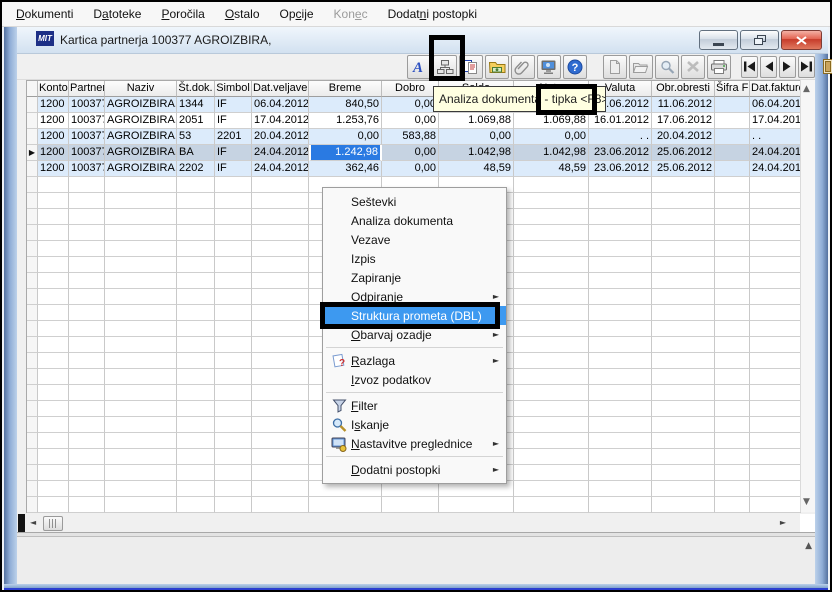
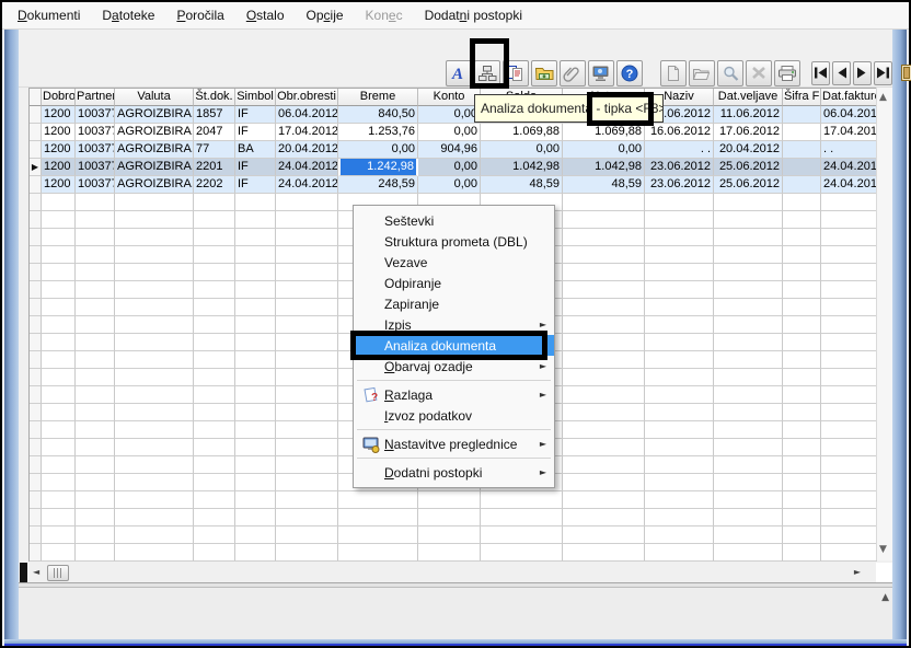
  Dokumenti
  Datoteke
  Poročila
  Ostalo
  Opcije
  Konec
  Dodatni postopki
- MIT
- Kartica partnerja 100377 AGROIZBIRA,
  A
  ?
- Konto
+ Dobro
  Partne
- Naziv
+ Valuta
  Št.dok.
  Simbol
- Dat.veljave
+ Obr.obresti
  Breme
- Dobro
+ Konto
- Valuta
+ Naziv
- Obr.obresti
+ Dat.veljave
  Šifra F
  Dat.faktur
  1200
  10037
  AGROIZBIRA
- 1344
+ 1857
  IF
  06.04.2012
  840,50
  0,0
  .06.2012
  11.06.2012
  06.04.201
  1200
  100377
  AGROIZBIRA,
- 2051
+ 2047
  IF
  17.04.2012
  1.253,76
  0,00
  1.069,88
  1.069,88
- 16.01.2012
+ 16.06.2012
  17.06.2012
  17.04.201
  1200
  10037
  AGROIZBIRA
- 53
+ 77
- 2201
+ BA
  20.04.2012
  0,00
- 583,88
+ 904,96
  0,00
  0,00
  . .
  20.04.2012
  . .
  ▶
  1200
  10037
  AGROIZBIRA
- BA
+ 2201
  IF
  24.04.2012
  1.242,98
  0,00
  1.042,98
  1.042,98
  23.06.2012
  25.06.2012
  24.04.201
  1200
  10037
  AGROIZBIRA
  2202
  IF
  24.04.2012
- 362,46
+ 248,59
  0,00
  48,59
  48,59
  23.06.2012
  25.06.2012
  24.04.201
  ▲
  ▼
  ◄
  ►
  ▲
  Analiza dokumenta - tipka <F8>
  Seštevki
- Analiza dokumenta
+ Struktura prometa (DBL)
  Vezave
- Izpis
+ Odpiranje
  Zapiranje
- Odpiranje
+ Izpis
  ►
- Struktura prometa (DBL)
+ Analiza dokumenta
  Obarvaj ozadje
  ►
  ?
  Razlaga
  ►
  Izvoz podatkov
- Filter
- Iskanje
  Nastavitve preglednice
  ►
  Dodatni postopki
  ►
